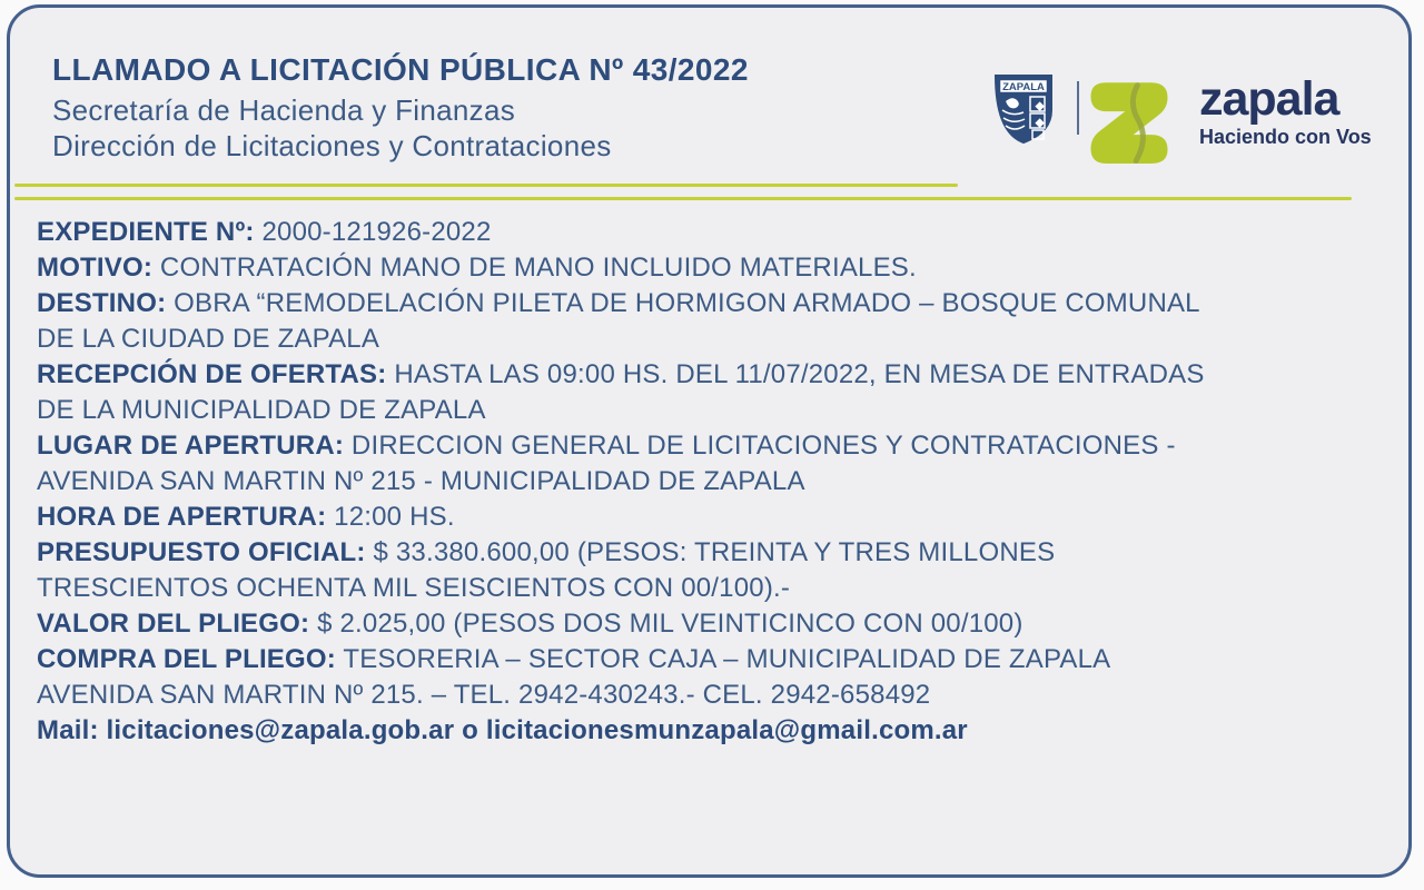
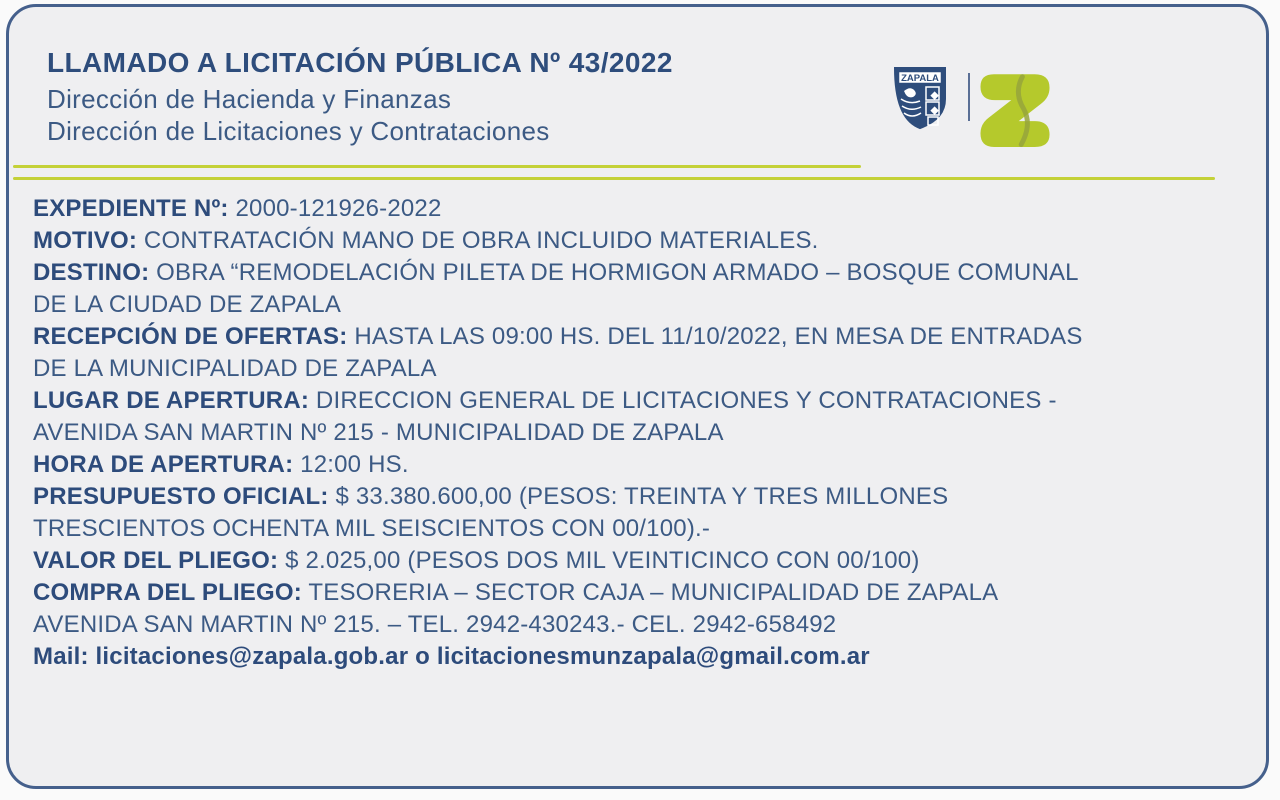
  LLAMADO A LICITACIÓN PÚBLICA Nº 43/2022
- Secretaría de Hacienda y Finanzas
+ Dirección de Hacienda y Finanzas
  Dirección de Licitaciones y Contrataciones
  ZAPALA
- zapala
- Haciendo con Vos
  EXPEDIENTE Nº: 2000-121926-2022
- MOTIVO: CONTRATACIÓN MANO DE MANO INCLUIDO MATERIALES.
+ MOTIVO: CONTRATACIÓN MANO DE OBRA INCLUIDO MATERIALES.
  DESTINO: OBRA “REMODELACIÓN PILETA DE HORMIGON ARMADO – BOSQUE COMUNAL
  DE LA CIUDAD DE ZAPALA
- RECEPCIÓN DE OFERTAS: HASTA LAS 09:00 HS. DEL 11/07/2022, EN MESA DE ENTRADAS
+ RECEPCIÓN DE OFERTAS: HASTA LAS 09:00 HS. DEL 11/10/2022, EN MESA DE ENTRADAS
  DE LA MUNICIPALIDAD DE ZAPALA
  LUGAR DE APERTURA: DIRECCION GENERAL DE LICITACIONES Y CONTRATACIONES -
  AVENIDA SAN MARTIN Nº 215 - MUNICIPALIDAD DE ZAPALA
  HORA DE APERTURA: 12:00 HS.
  PRESUPUESTO OFICIAL: $ 33.380.600,00 (PESOS: TREINTA Y TRES MILLONES
  TRESCIENTOS OCHENTA MIL SEISCIENTOS CON 00/100).-
  VALOR DEL PLIEGO: $ 2.025,00 (PESOS DOS MIL VEINTICINCO CON 00/100)
  COMPRA DEL PLIEGO: TESORERIA – SECTOR CAJA – MUNICIPALIDAD DE ZAPALA
  AVENIDA SAN MARTIN Nº 215. – TEL. 2942-430243.- CEL. 2942-658492
  Mail: licitaciones@zapala.gob.ar o licitacionesmunzapala@gmail.com.ar
